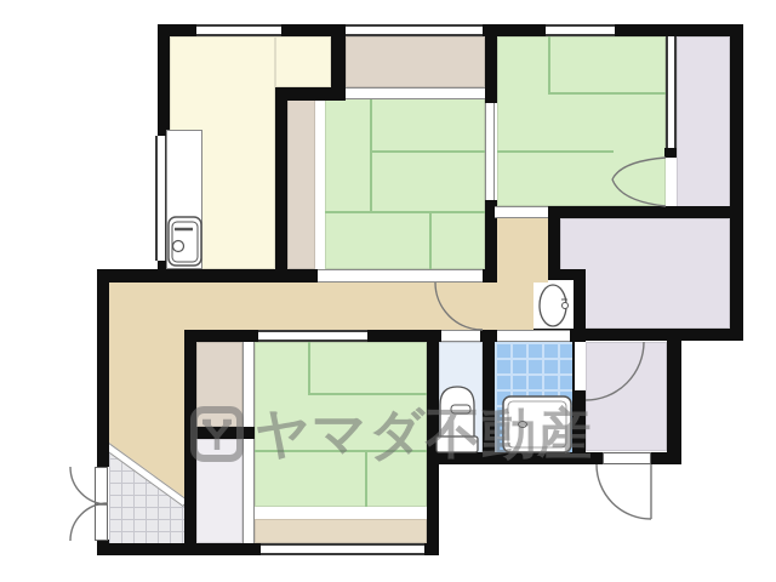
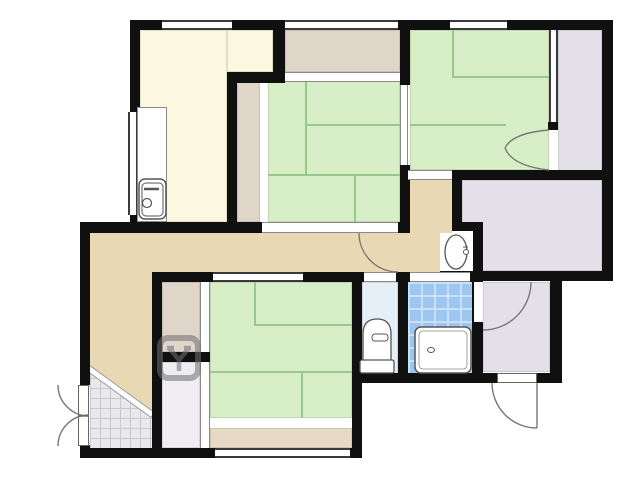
- ヤマダ不動産
